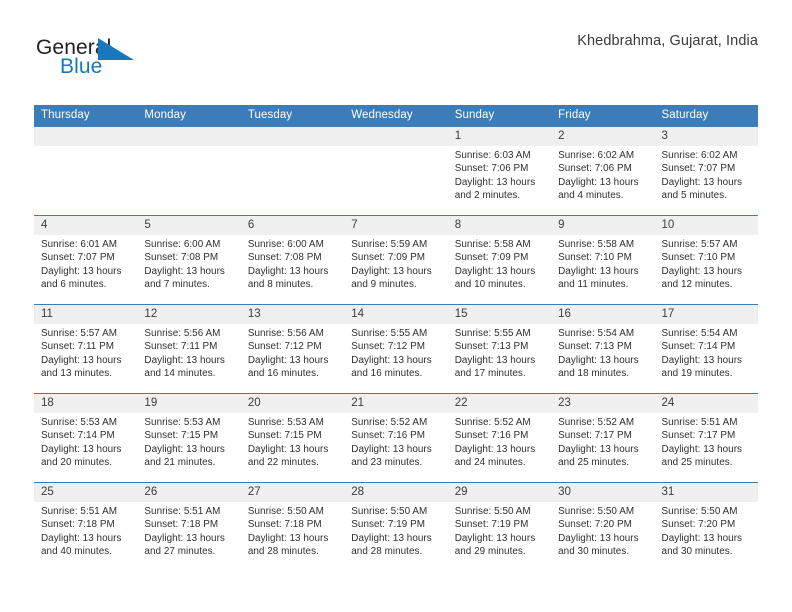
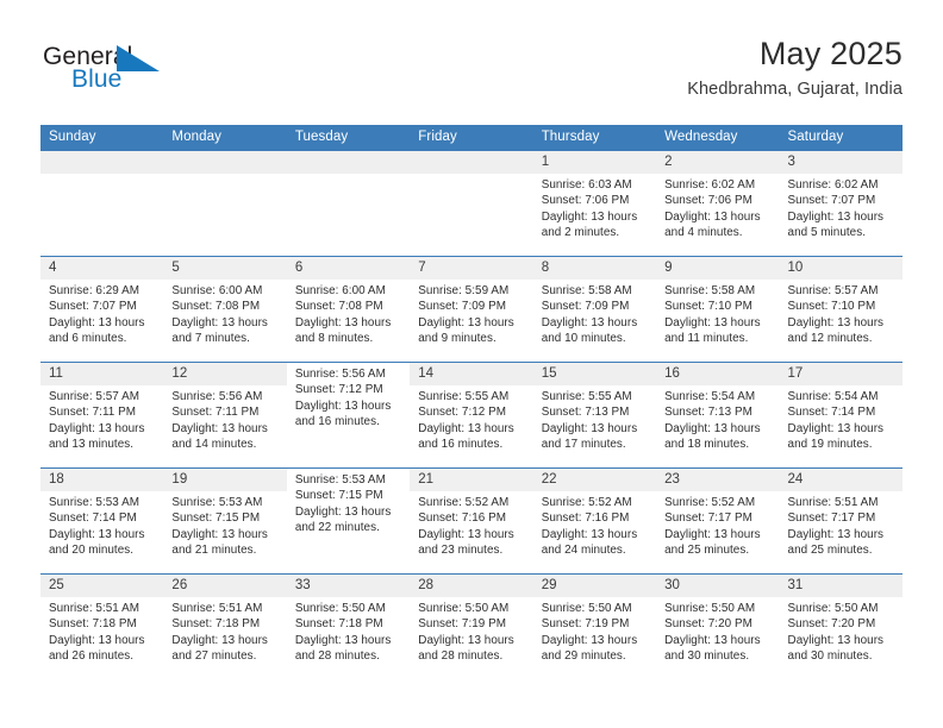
  Gener
  Blue
+ May 2025
  Khedbrahma, Gujarat, India
- Thursday
+ Sunday
  Monday
  Tuesday
- Wednesday
+ Friday
- Sunday
+ Thursday
- Friday
+ Wednesday
  Saturday
  1
  Sunrise: 6:03 AM
  Sunset: 7:06 PM
  Daylight: 13 hours
  and 2 minutes.
  2
  Sunrise: 6:02 AM
  Sunset: 7:06 PM
  Daylight: 13 hours
  and 4 minutes.
  3
  Sunrise: 6:02 AM
  Sunset: 7:07 PM
  Daylight: 13 hours
  and 5 minutes.
  4
- Sunrise: 6:01 AM
+ Sunrise: 6:29 AM
  Sunset: 7:07 PM
  Daylight: 13 hours
  and 6 minutes.
  5
  Sunrise: 6:00 AM
  Sunset: 7:08 PM
  Daylight: 13 hours
  and 7 minutes.
  6
  Sunrise: 6:00 AM
  Sunset: 7:08 PM
  Daylight: 13 hours
  and 8 minutes.
  7
  Sunrise: 5:59 AM
  Sunset: 7:09 PM
  Daylight: 13 hours
  and 9 minutes.
  8
  Sunrise: 5:58 AM
  Sunset: 7:09 PM
  Daylight: 13 hours
  and 10 minutes.
  9
  Sunrise: 5:58 AM
  Sunset: 7:10 PM
  Daylight: 13 hours
  and 11 minutes.
  10
  Sunrise: 5:57 AM
  Sunset: 7:10 PM
  Daylight: 13 hours
  and 12 minutes.
  11
  Sunrise: 5:57 AM
  Sunset: 7:11 PM
  Daylight: 13 hours
  and 13 minutes.
  12
  Sunrise: 5:56 AM
  Sunset: 7:11 PM
  Daylight: 13 hours
  and 14 minutes.
- 13
  Sunrise: 5:56 AM
  Sunset: 7:12 PM
  Daylight: 13 hours
  and 16 minutes.
  14
  Sunrise: 5:55 AM
  Sunset: 7:12 PM
  Daylight: 13 hours
  and 16 minutes.
  15
  Sunrise: 5:55 AM
  Sunset: 7:13 PM
  Daylight: 13 hours
  and 17 minutes.
  16
  Sunrise: 5:54 AM
  Sunset: 7:13 PM
  Daylight: 13 hours
  and 18 minutes.
  17
  Sunrise: 5:54 AM
  Sunset: 7:14 PM
  Daylight: 13 hours
  and 19 minutes.
  18
  Sunrise: 5:53 AM
  Sunset: 7:14 PM
  Daylight: 13 hours
  and 20 minutes.
  19
  Sunrise: 5:53 AM
  Sunset: 7:15 PM
  Daylight: 13 hours
  and 21 minutes.
- 20
  Sunrise: 5:53 AM
  Sunset: 7:15 PM
  Daylight: 13 hours
  and 22 minutes.
  21
  Sunrise: 5:52 AM
  Sunset: 7:16 PM
  Daylight: 13 hours
  and 23 minutes.
  22
  Sunrise: 5:52 AM
  Sunset: 7:16 PM
  Daylight: 13 hours
  and 24 minutes.
  23
  Sunrise: 5:52 AM
  Sunset: 7:17 PM
  Daylight: 13 hours
  and 25 minutes.
  24
  Sunrise: 5:51 AM
  Sunset: 7:17 PM
  Daylight: 13 hours
  and 25 minutes.
  25
  Sunrise: 5:51 AM
  Sunset: 7:18 PM
  Daylight: 13 hours
- and 40 minutes.
+ and 26 minutes.
  26
  Sunrise: 5:51 AM
  Sunset: 7:18 PM
  Daylight: 13 hours
  and 27 minutes.
- 27
+ 33
  Sunrise: 5:50 AM
  Sunset: 7:18 PM
  Daylight: 13 hours
  and 28 minutes.
  28
  Sunrise: 5:50 AM
  Sunset: 7:19 PM
  Daylight: 13 hours
  and 28 minutes.
  29
  Sunrise: 5:50 AM
  Sunset: 7:19 PM
  Daylight: 13 hours
  and 29 minutes.
  30
  Sunrise: 5:50 AM
  Sunset: 7:20 PM
  Daylight: 13 hours
  and 30 minutes.
  31
  Sunrise: 5:50 AM
  Sunset: 7:20 PM
  Daylight: 13 hours
  and 30 minutes.
